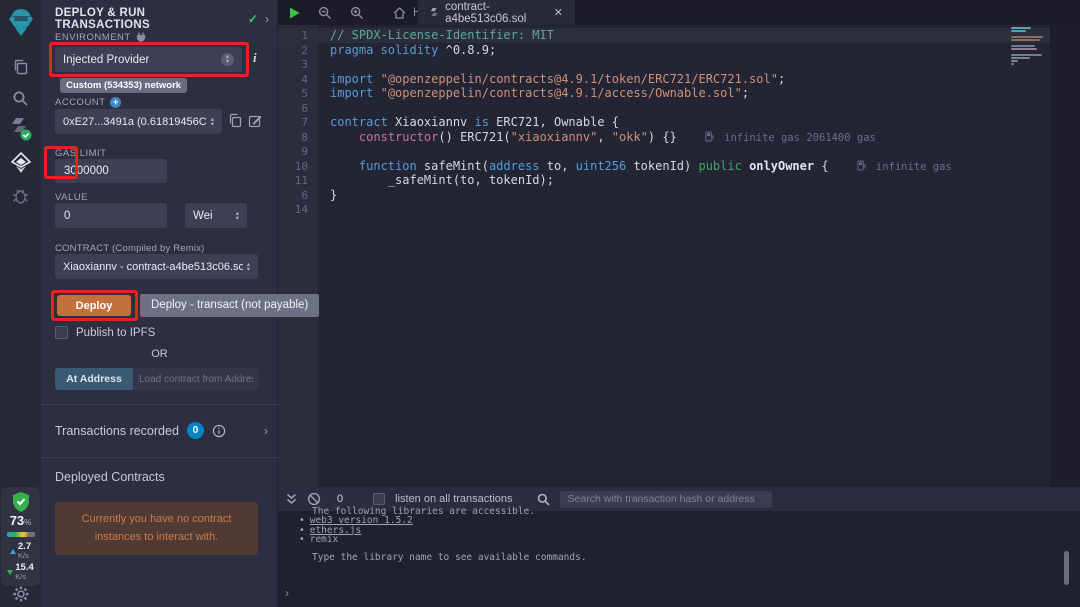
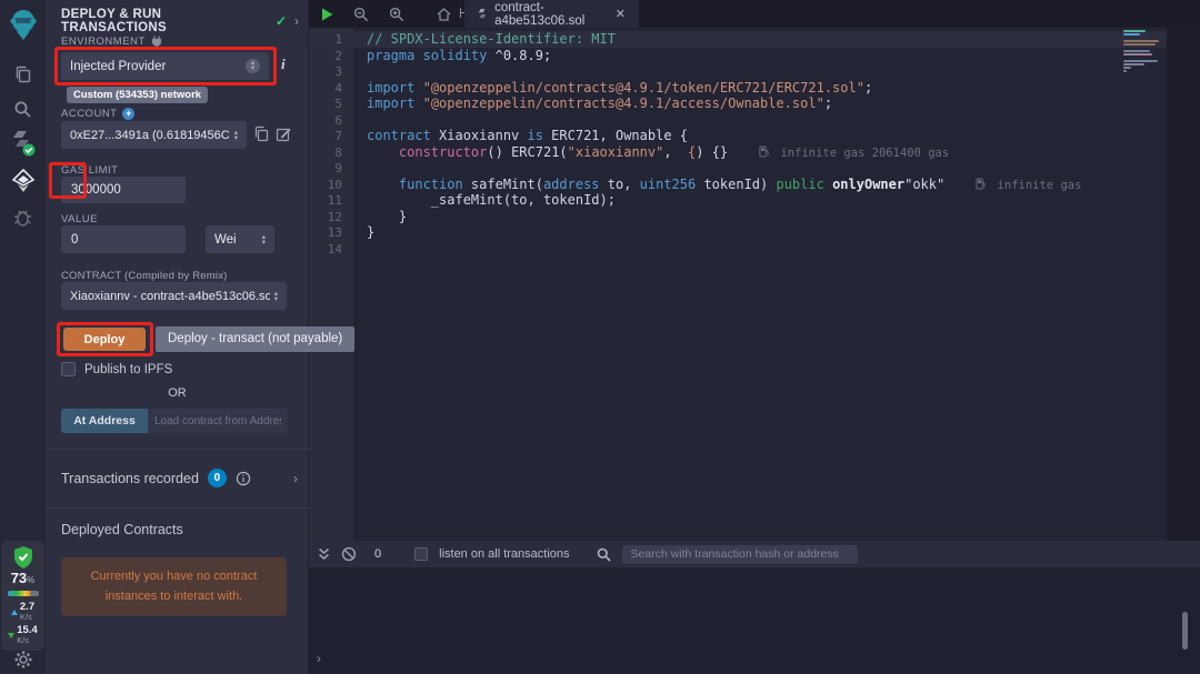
  73%
  2.7
  K/s
  15.4
  K/s
  DEPLOY & RUN TRANSACTIONS
  ✓
  ›
  ENVIRONMENT
  Injected Provider
  i
  Custom (534353) network
  ACCOUNT
  +
  0xE27...3491a (0.61819456C
  GAS LIMIT
  3000000
  VALUE
  0
  Wei
  CONTRACT (Compiled by Remix)
  Xiaoxiannv - contract-a4be513c06.so
  Deploy
  Deploy - transact (not payable)
  Publish to IPFS
  OR
  At Address
  Load contract from Addre
  Transactions recorded
  0
  ›
  Deployed Contracts
  Currently you have no contract
  instances to interact with.
  contract-a4be513c06.sol
  ✕
  1 // SPDX-License-Identifier: MIT
  2 pragma solidity ^0.8.9;
  3
  4 import "@openzeppelin/contracts@4.9.1/token/ERC721/ERC721.sol";
  5 import "@openzeppelin/contracts@4.9.1/access/Ownable.sol";
  6
  7 contract Xiaoxiannv is ERC721, Ownable {
- 8 constructor() ERC721("xiaoxiannv", "okk") {} infinite gas 2061400 gas
+ 8 constructor() ERC721("xiaoxiannv", {) {} infinite gas 2061400 gas
  9
- 10 function safeMint(address to, uint256 tokenId) public onlyOwner { infinite gas
+ 10 function safeMint(address to, uint256 tokenId) public onlyOwner"okk" infinite gas
  11 _safeMint(to, tokenId);
+ 12 }
- 6 }
+ 13 }
  14
  0
  listen on all transactions
  Search with transaction hash or address
- The following libraries are accessible.
- • web3 version 1.5.2
- • ethers.js
- • remix
- Type the library name to see available commands.
  ›
